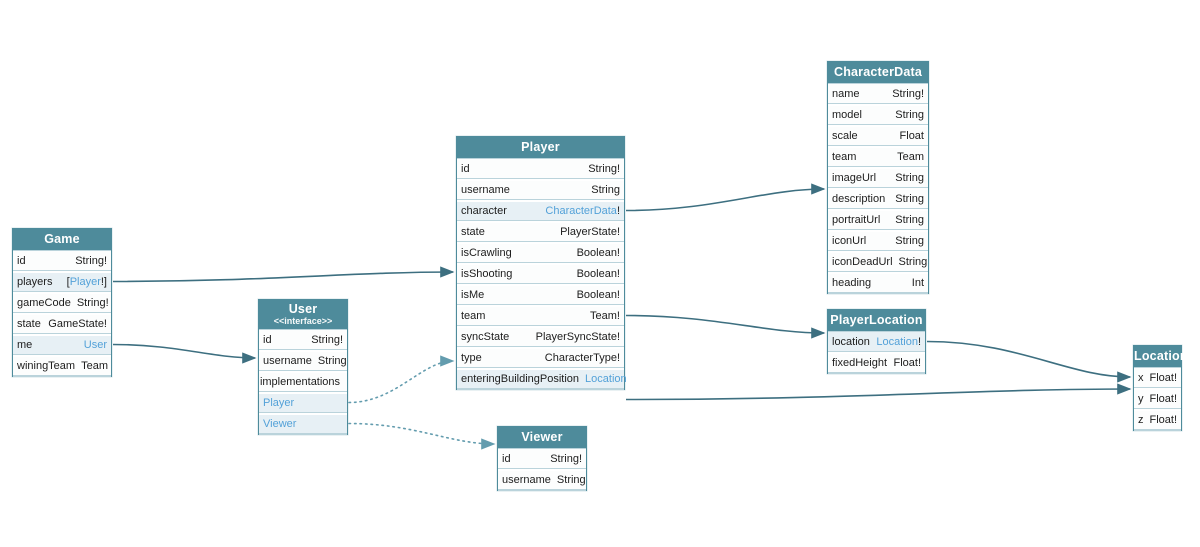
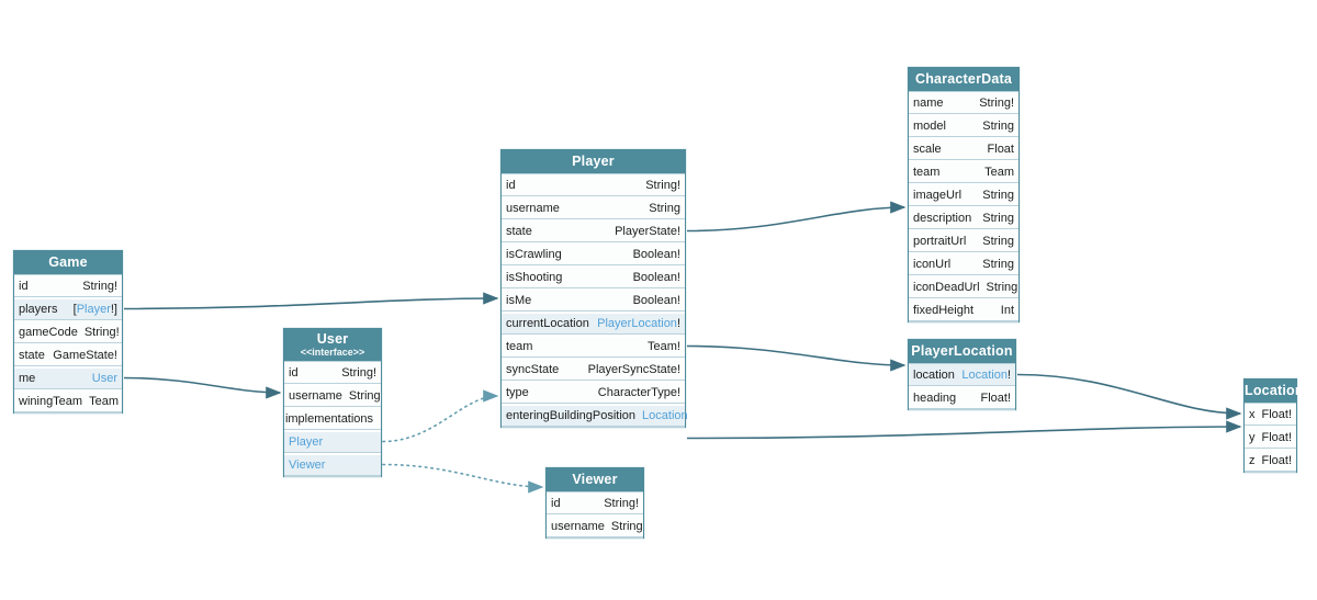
  Game
  id
  String!
  players
  [Player!]
  gameCode
  String!
  state
  GameState!
  me
  User
  winingTeam
  Team
  User
  <<interface>>
  id
  String!
  username
  String
  implementations
  Player
  Viewer
  Player
  id
  String!
  username
  String
- character
- CharacterData!
  state
  PlayerState!
  isCrawling
  Boolean!
  isShooting
  Boolean!
  isMe
  Boolean!
+ currentLocation
+ PlayerLocation!
  team
  Team!
  syncState
  PlayerSyncState!
  type
  CharacterType!
  enteringBuildingPosition
  Location
  CharacterData
  name
  String!
  model
  String
  scale
  Float
  team
  Team
  imageUrl
  String
  description
  String
  portraitUrl
  String
  iconUrl
  String
  iconDeadUrl
  String
- heading
+ fixedHeight
  Int
  PlayerLocation
  location
  Location!
- fixedHeight
+ heading
  Float!
  Location
  x
  Float!
  y
  Float!
  z
  Float!
  Viewer
  id
  String!
  username
  String
